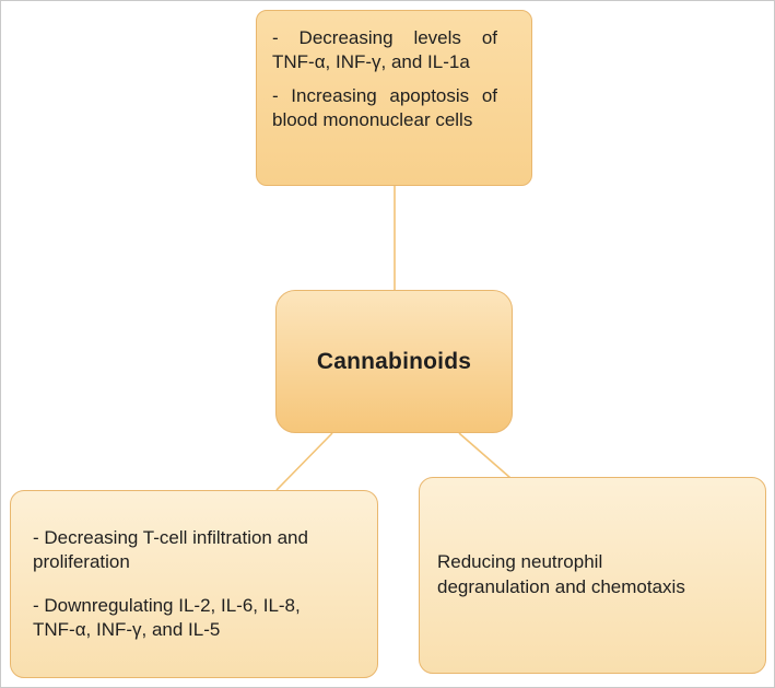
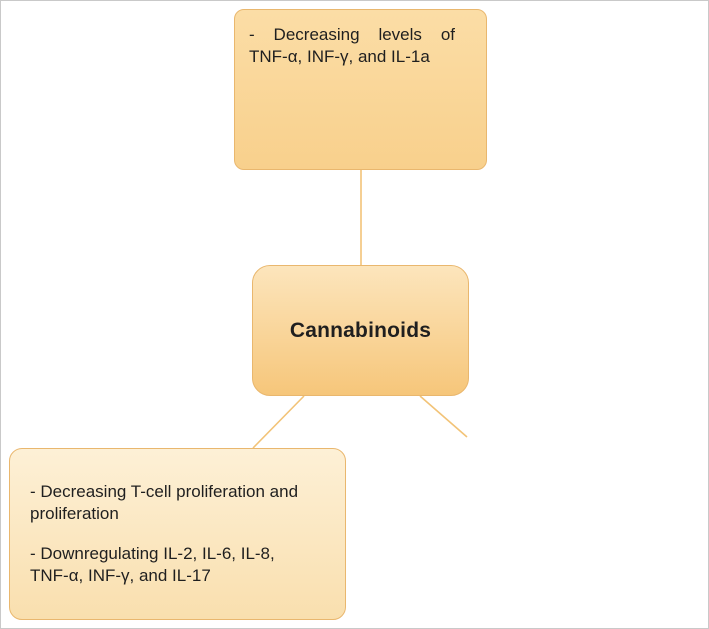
  - Decreasing levels of TNF-α, INF-γ, and IL-1a
- - Increasing apoptosis of blood mononuclear cells
  Cannabinoids
- - Decreasing T-cell infiltration and proliferation
+ - Decreasing T-cell proliferation and proliferation
- - Downregulating IL-2, IL-6, IL-8, TNF-α, INF-γ, and IL-5
+ - Downregulating IL-2, IL-6, IL-8, TNF-α, INF-γ, and IL-17
- Reducing neutrophil degranulation and chemotaxis
